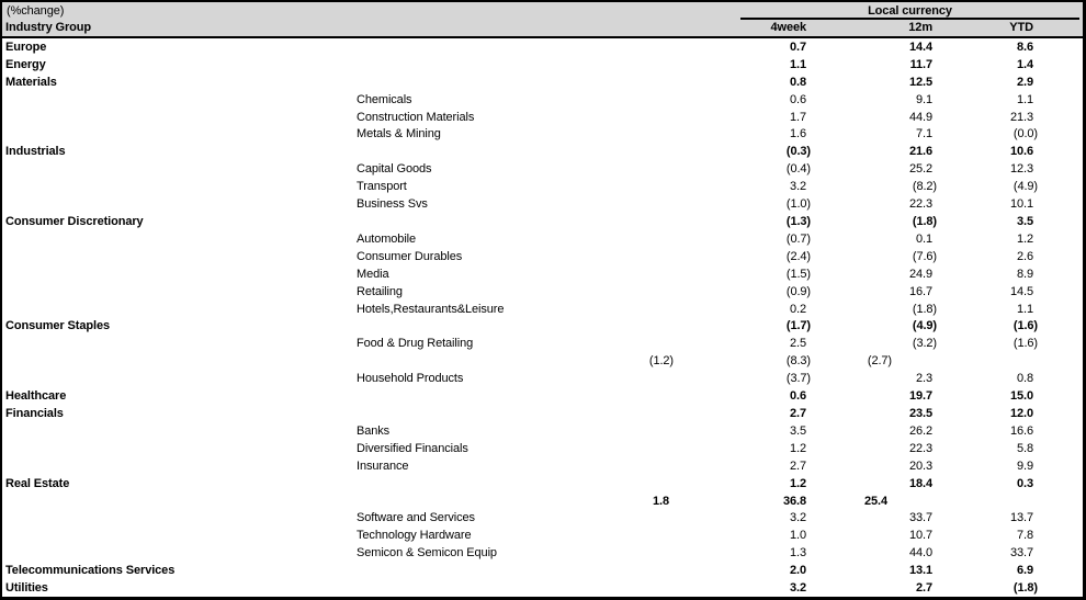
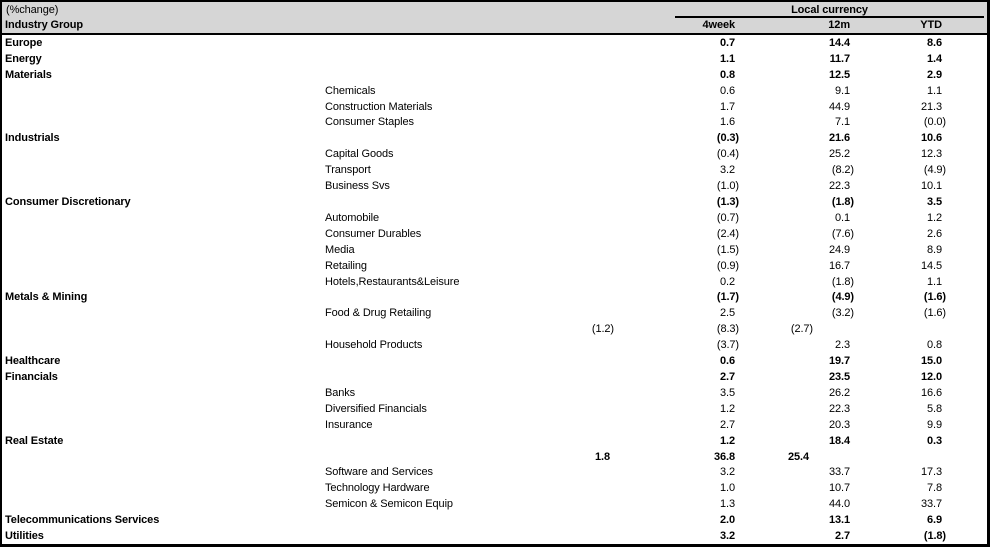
  (%change)
  Local currency
  Industry Group
  4week
  12m
  YTD
  Europe
  0.7
  14.4
  8.6
  Energy
  1.1
  11.7
  1.4
  Materials
  0.8
  12.5
  2.9
  Chemicals
  0.6
  9.1
  1.1
  Construction Materials
  1.7
  44.9
  21.3
- Metals & Mining
+ Consumer Staples
  1.6
  7.1
  (0.0)
  Industrials
  (0.3)
  21.6
  10.6
  Capital Goods
  (0.4)
  25.2
  12.3
  Transport
  3.2
  (8.2)
  (4.9)
  Business Svs
  (1.0)
  22.3
  10.1
  Consumer Discretionary
  (1.3)
  (1.8)
  3.5
  Automobile
  (0.7)
  0.1
  1.2
  Consumer Durables
  (2.4)
  (7.6)
  2.6
  Media
  (1.5)
  24.9
  8.9
  Retailing
  (0.9)
  16.7
  14.5
  Hotels,Restaurants&Leisure
  0.2
  (1.8)
  1.1
- Consumer Staples
+ Metals & Mining
  (1.7)
  (4.9)
  (1.6)
  Food & Drug Retailing
  2.5
  (3.2)
  (1.6)
  (1.2)
  (8.3)
  (2.7)
  Household Products
  (3.7)
  2.3
  0.8
  Healthcare
  0.6
  19.7
  15.0
  Financials
  2.7
  23.5
  12.0
  Banks
  3.5
  26.2
  16.6
  Diversified Financials
  1.2
  22.3
  5.8
  Insurance
  2.7
  20.3
  9.9
  Real Estate
  1.2
  18.4
  0.3
  1.8
  36.8
  25.4
  Software and Services
  3.2
  33.7
- 13.7
+ 17.3
  Technology Hardware
  1.0
  10.7
  7.8
  Semicon & Semicon Equip
  1.3
  44.0
  33.7
  Telecommunications Services
  2.0
  13.1
  6.9
  Utilities
  3.2
  2.7
  (1.8)
